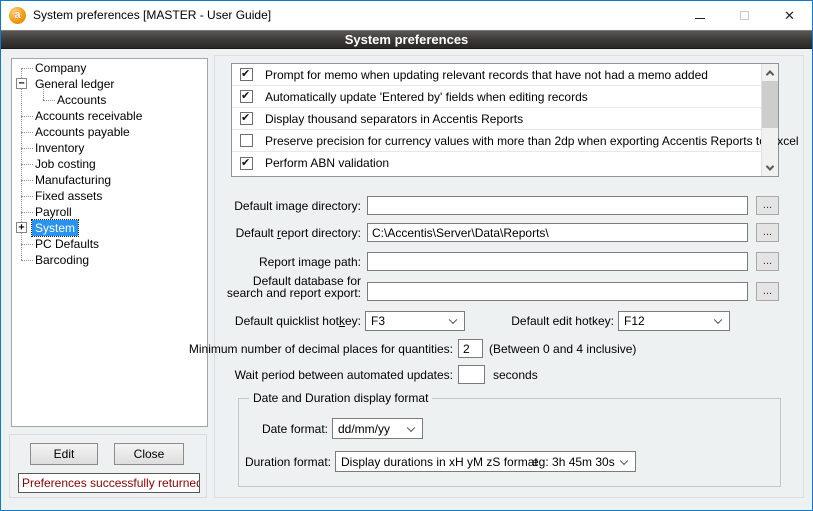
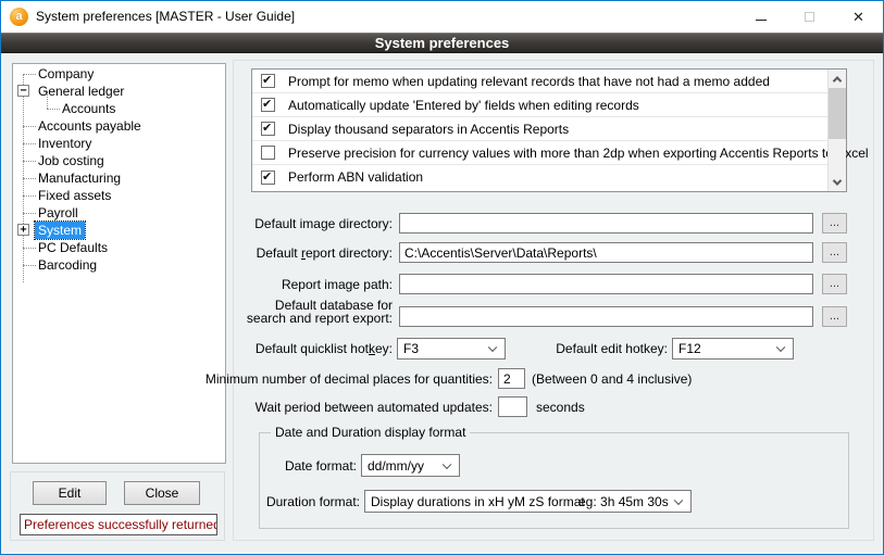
  a
  System preferences [MASTER - User Guide]
  ✕
  System preferences
  Company
  General ledger
  Accounts
- Accounts receivable
  Accounts payable
  Inventory
  Job costing
  Manufacturing
  Fixed assets
  Payroll
  System
  PC Defaults
  Barcoding
  Edit
  Close
  Preferences successfully returned
  Prompt for memo when updating relevant records that have not had a memo added
  Automatically update 'Entered by' fields when editing records
  Display thousand separators in Accentis Reports
  Preserve precision for currency values with more than 2dp when exporting Accentis Reports txcel
  Perform ABN validation
  Default image directory:
  ...
  Default report directory:
  C:\Accentis\Server\Data\Reports\
  ...
  Report image path:
  ...
  Default database for
  search and report export:
  ...
  Default quicklist hotkey:
  F3
  Default edit hotkey:
  F12
  Minimum number of decimal places for quantities:
  2
  (Between 0 and 4 inclusive)
  Wait period between automated updates:
  seconds
  Date and Duration display format
  Date format:
  dd/mm/yy
  Duration format:
  Display durations in xH yM zS format
  eg: 3h 45m 30s
